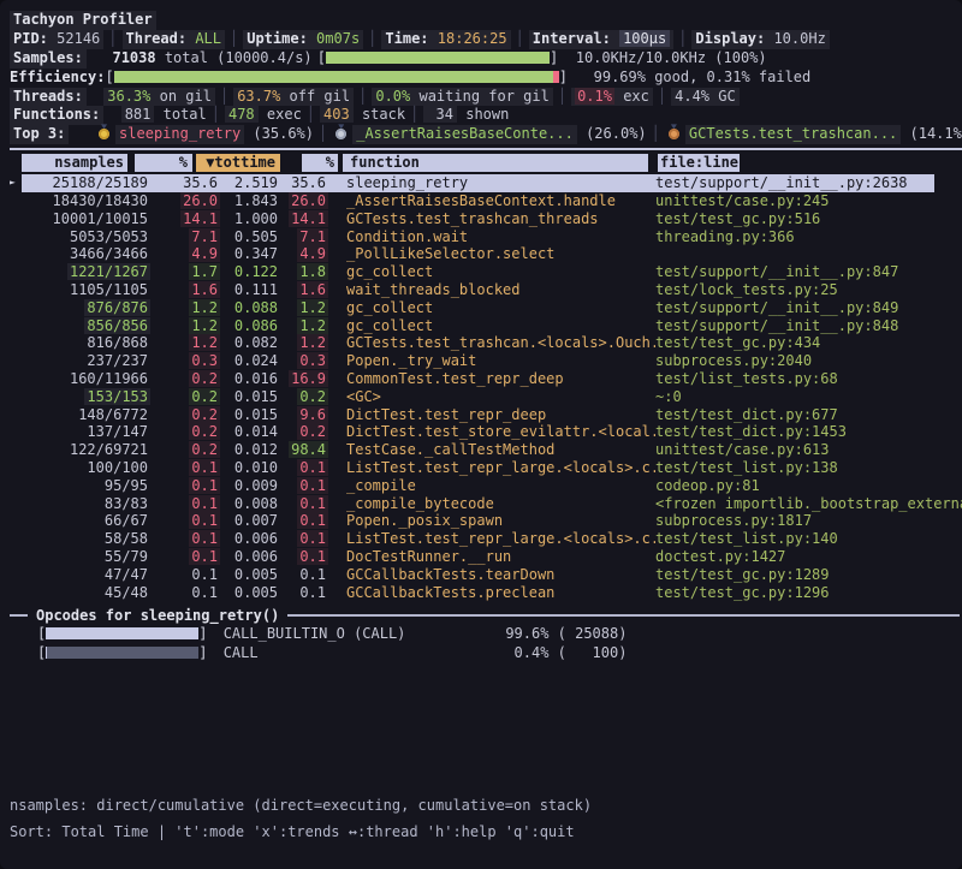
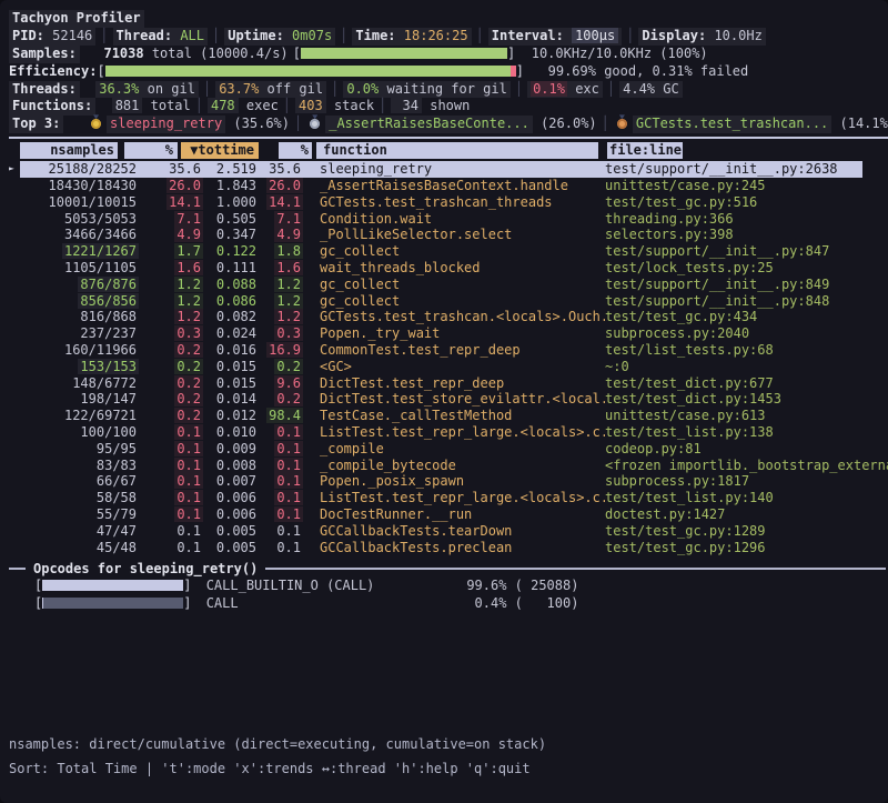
  Tachyon Profiler
  PID: 52146 │ Thread: ALL │ Uptime: 0m07s │ Time: 18:26:25 │ Interval: 100µs │ Display: 10.0Hz
  Samples: 71038 total (10000.4/s) [ ] 10.0KHz/10.0KHz (100%)
  Efficiency:[ ] 99.69% good, 0.31% failed
  Threads: 36.3% on gil │ 63.7% off gil │ 0.0% waiting for gil │ 0.1% exc │ 4.4% GC
  Functions: 881 total │ 478 exec │ 403 stack │ 34 shown
  Top 3: sleeping_retry (35.6%) │ _AssertRaisesBaseConte... (26.0%) │ GCTests.test_trashcan... (14.1%
  nsamples
  %
  ▼tottime
  %
  function
  file:line
  ►
- 25188/25189
+ 25188/28252
  35.6
  2.519
  35.6
  sleeping_retry
  test/support/__init__.py:2638
  18430/18430
  26.0
  1.843
  26.0
  _AssertRaisesBaseContext.handle
  unittest/case.py:245
  10001/10015
  14.1
  1.000
  14.1
  GCTests.test_trashcan_threads
  test/test_gc.py:516
  5053/5053
  7.1
  0.505
  7.1
  Condition.wait
  threading.py:366
  3466/3466
  4.9
  0.347
  4.9
  _PollLikeSelector.select
+ selectors.py:398
  1221/1267
  1.7
  0.122
  1.8
  gc_collect
  test/support/__init__.py:847
  1105/1105
  1.6
  0.111
  1.6
  wait_threads_blocked
  test/lock_tests.py:25
  876/876
  1.2
  0.088
  1.2
  gc_collect
  test/support/__init__.py:849
  856/856
  1.2
  0.086
  1.2
  gc_collect
  test/support/__init__.py:848
  816/868
  1.2
  0.082
  1.2
  GCTests.test_trashcan.<locals>.Ouch.
  test/test_gc.py:434
  237/237
  0.3
  0.024
  0.3
  Popen._try_wait
  subprocess.py:2040
  160/11966
  0.2
  0.016
  16.9
  CommonTest.test_repr_deep
  test/list_tests.py:68
  153/153
  0.2
  0.015
  0.2
  <GC>
  ~:0
  148/6772
  0.2
  0.015
  9.6
  DictTest.test_repr_deep
  test/test_dict.py:677
- 137/147
+ 198/147
  0.2
  0.014
  0.2
  DictTest.test_store_evilattr.<local.
  test/test_dict.py:1453
  122/69721
  0.2
  0.012
  98.4
  TestCase._callTestMethod
  unittest/case.py:613
  100/100
  0.1
  0.010
  0.1
  ListTest.test_repr_large.<locals>.c.
  test/test_list.py:138
  95/95
  0.1
  0.009
  0.1
  _compile
  codeop.py:81
  83/83
  0.1
  0.008
  0.1
  _compile_bytecode
  <frozen importlib._bootstrap_extern
  66/67
  0.1
  0.007
  0.1
  Popen._posix_spawn
  subprocess.py:1817
  58/58
  0.1
  0.006
  0.1
  ListTest.test_repr_large.<locals>.c.
  test/test_list.py:140
  55/79
  0.1
  0.006
  0.1
  DocTestRunner.__run
  doctest.py:1427
  47/47
  0.1
  0.005
  0.1
  GCCallbackTests.tearDown
  test/test_gc.py:1289
  45/48
  0.1
  0.005
  0.1
  GCCallbackTests.preclean
  test/test_gc.py:1296
  Opcodes for sleeping_retry()
  [ ] CALL_BUILTIN_O (CALL) 99.6% ( 25088)
  [ ] CALL 0.4% ( 100)
  nsamples: direct/cumulative (direct=executing, cumulative=on stack)
  Sort: Total Time | 't':mode 'x':trends ↔:thread 'h':help 'q':quit
